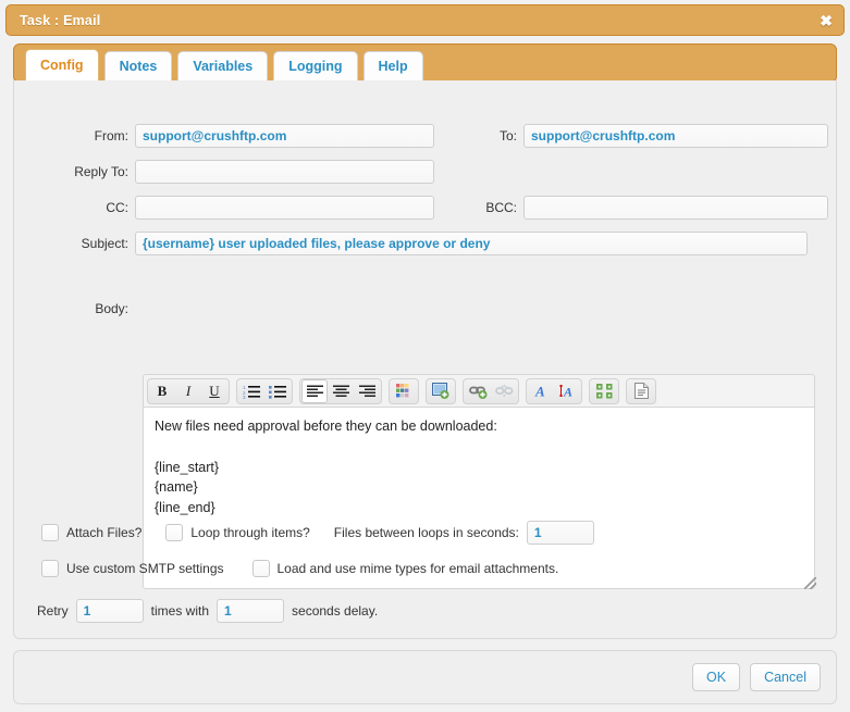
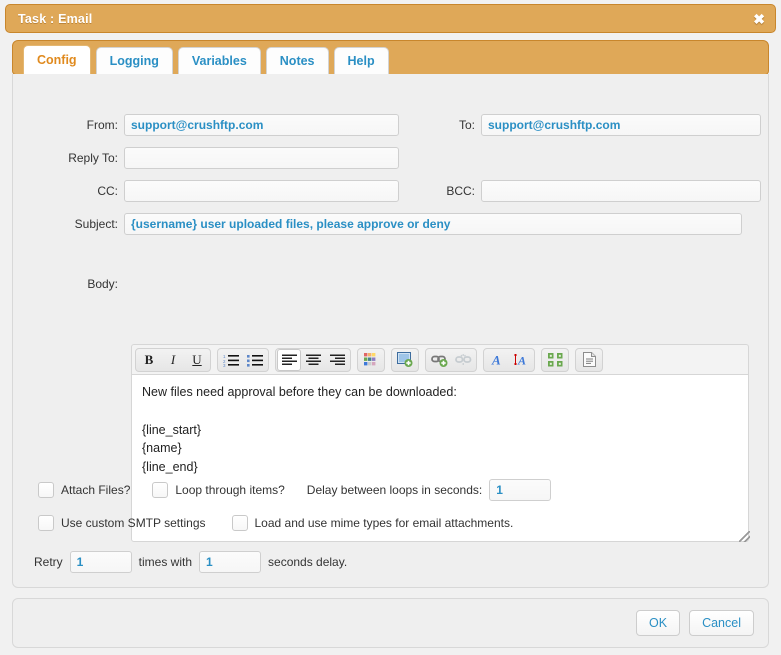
  Task : Email
  ✖
  Config
- Notes
+ Logging
  Variables
- Logging
+ Notes
  Help
  From:
  support@crushftp.com
  To:
  support@crushftp.com
  Reply To:
  CC:
  BCC:
  Subject:
  {username} user uploaded files, please approve or deny
  Body:
  B
  I
  U
  A
  A
  New files need approval before they can be downloaded:
  {line_start}
  {name}
  {line_end}
  Attach Files?
  Loop through items?
- Files between loops in seconds:
+ Delay between loops in seconds:
  1
  Use custom SMTP settings
  Load and use mime types for email attachments.
  Retry
  1
  times with
  1
  seconds delay.
  OK
  Cancel
